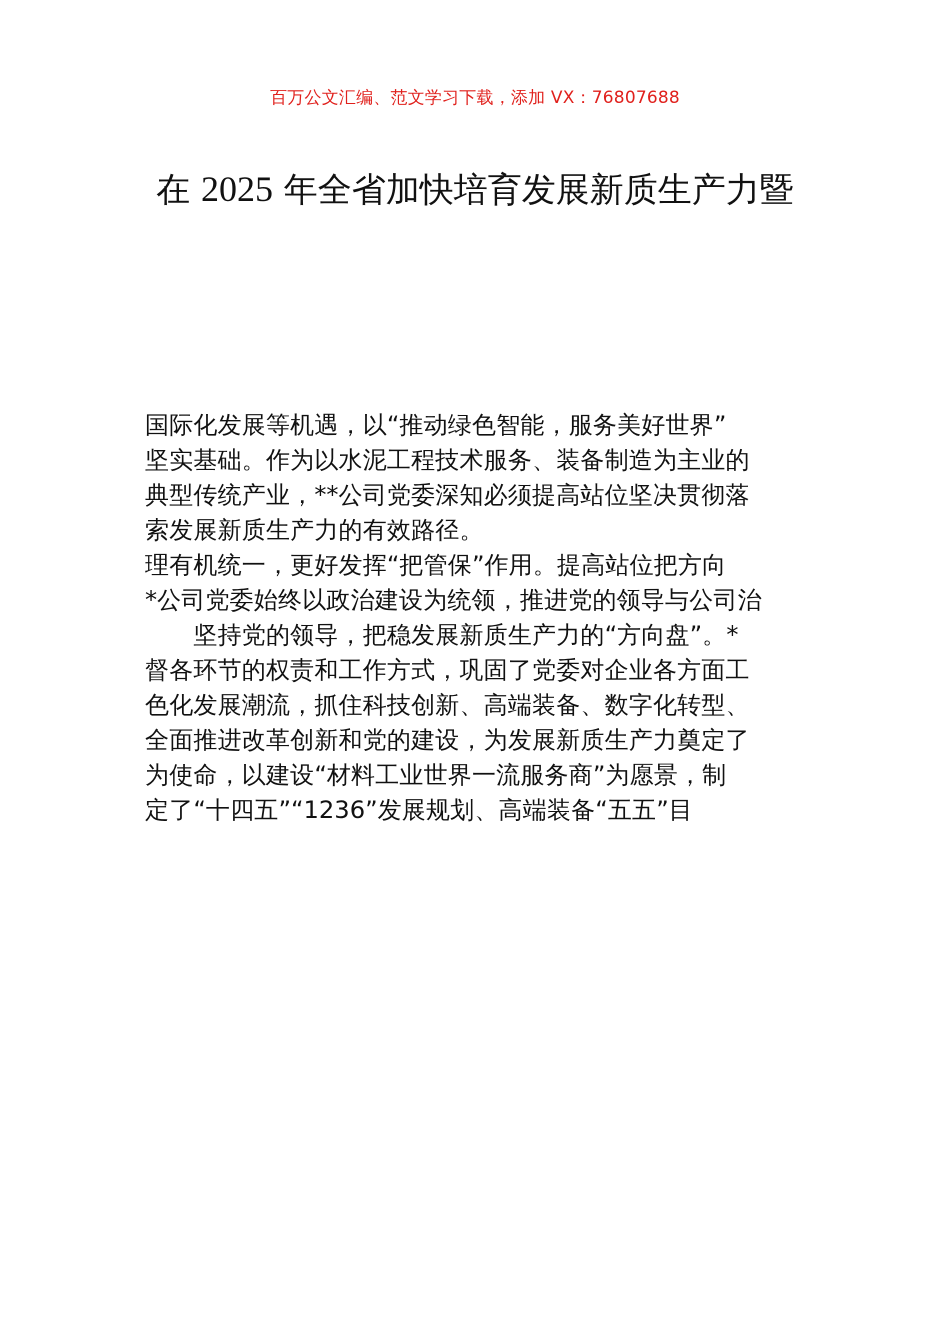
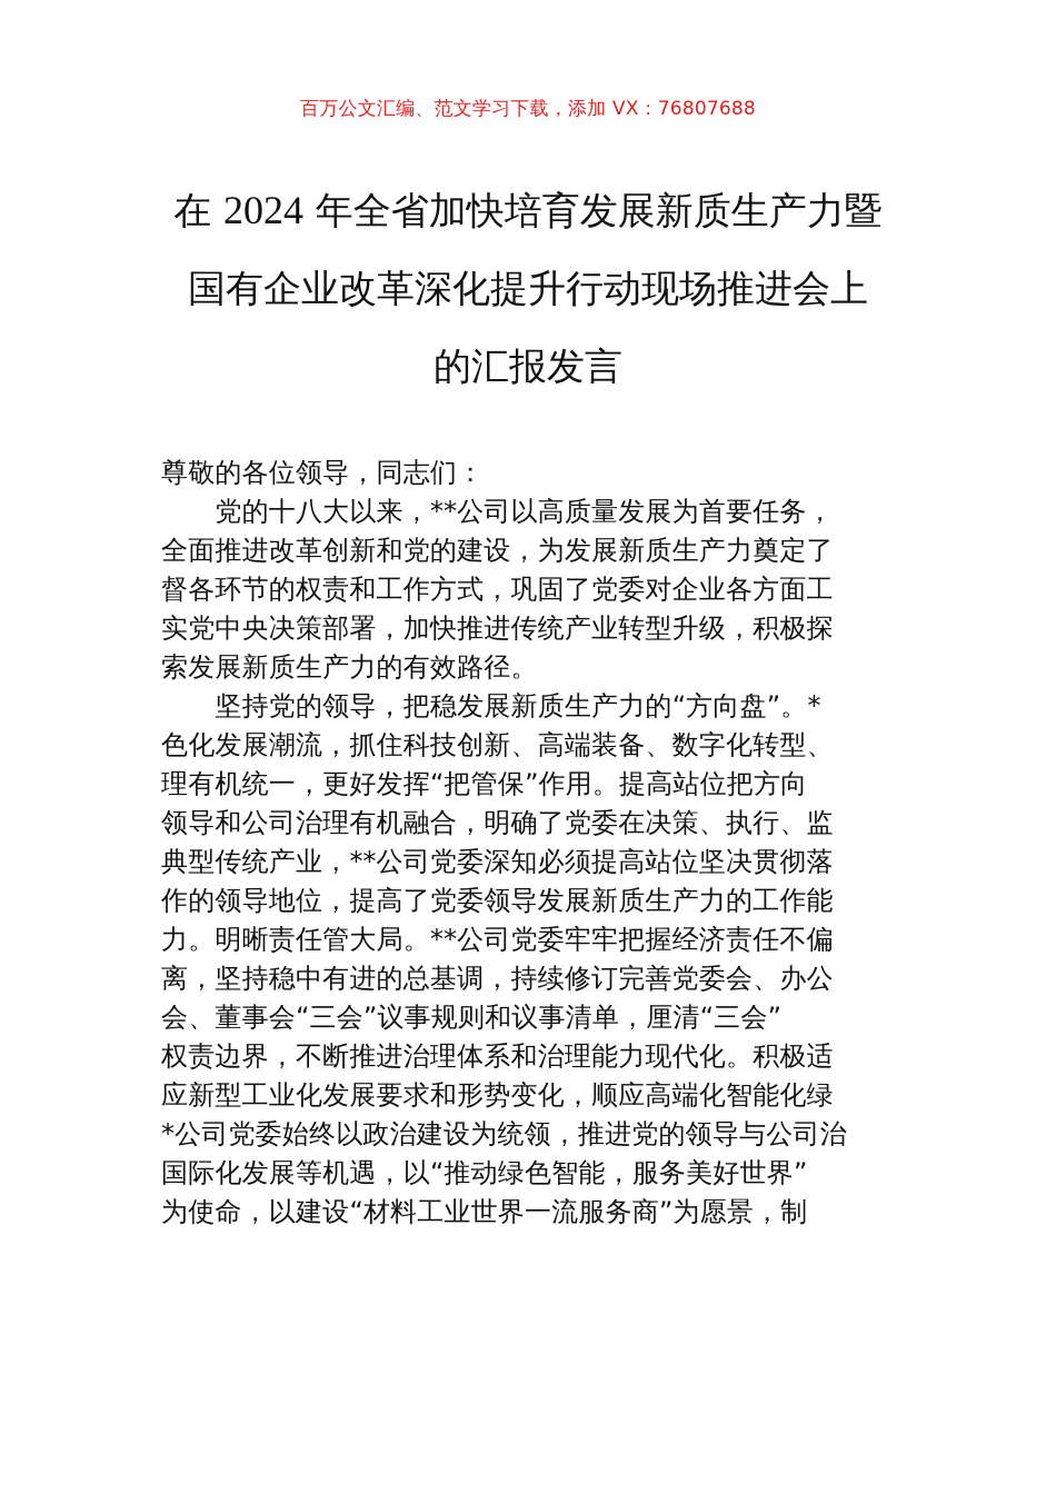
  百万公文汇编、范文学习下载，添加 VX：76807688
- 在 2025 年全省加快培育发展新质生产力暨
+ 在 2024 年全省加快培育发展新质生产力暨
+ 国有企业改革深化提升行动现场推进会上
+ 的汇报发言
+ 尊敬的各位领导，同志们：
+ 党的十八大以来，**公司以高质量发展为首要任务，
- 国际化发展等机遇，以“推动绿色智能，服务美好世界”
+ 全面推进改革创新和党的建设，为发展新质生产力奠定了
- 坚实基础。作为以水泥工程技术服务、装备制造为主业的
- 典型传统产业，**公司党委深知必须提高站位坚决贯彻落
+ 督各环节的权责和工作方式，巩固了党委对企业各方面工
+ 实党中央决策部署，加快推进传统产业转型升级，积极探
  索发展新质生产力的有效路径。
- 理有机统一，更好发挥“把管保”作用。提高站位把方向
+ 坚持党的领导，把稳发展新质生产力的“方向盘”。*
- *公司党委始终以政治建设为统领，推进党的领导与公司治
+ 色化发展潮流，抓住科技创新、高端装备、数字化转型、
- 坚持党的领导，把稳发展新质生产力的“方向盘”。*
+ 理有机统一，更好发挥“把管保”作用。提高站位把方向
+ 领导和公司治理有机融合，明确了党委在决策、执行、监
- 督各环节的权责和工作方式，巩固了党委对企业各方面工
+ 典型传统产业，**公司党委深知必须提高站位坚决贯彻落
+ 作的领导地位，提高了党委领导发展新质生产力的工作能
+ 力。明晰责任管大局。**公司党委牢牢把握经济责任不偏
+ 离，坚持稳中有进的总基调，持续修订完善党委会、办公
+ 会、董事会“三会”议事规则和议事清单，厘清“三会”
+ 权责边界，不断推进治理体系和治理能力现代化。积极适
+ 应新型工业化发展要求和形势变化，顺应高端化智能化绿
- 色化发展潮流，抓住科技创新、高端装备、数字化转型、
+ *公司党委始终以政治建设为统领，推进党的领导与公司治
- 全面推进改革创新和党的建设，为发展新质生产力奠定了
+ 国际化发展等机遇，以“推动绿色智能，服务美好世界”
  为使命，以建设“材料工业世界一流服务商”为愿景，制
- 定了“十四五”“1236”发展规划、高端装备“五五”目
